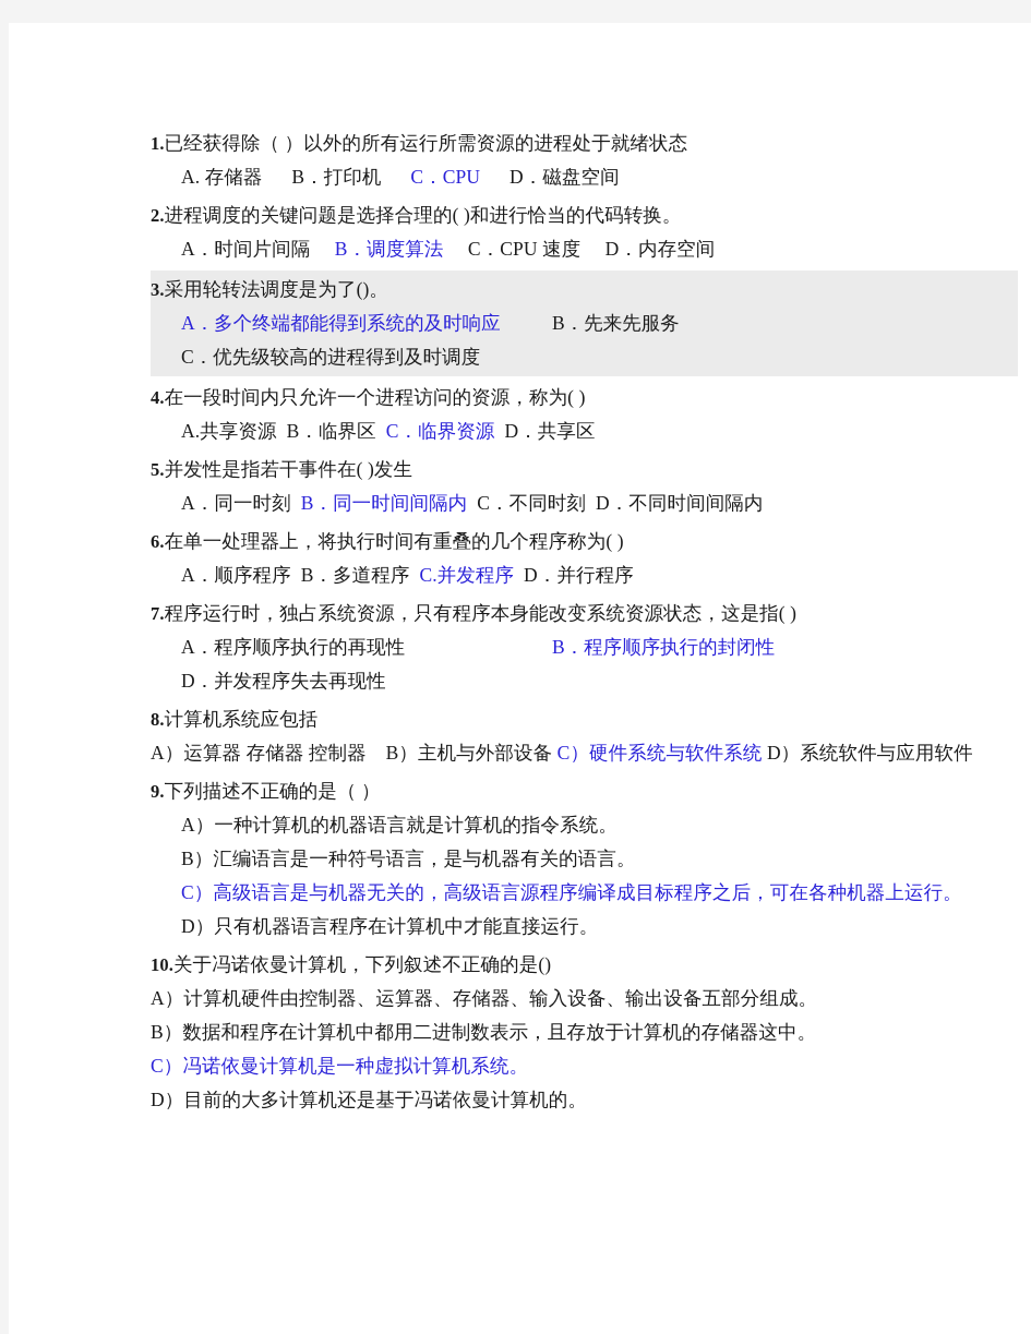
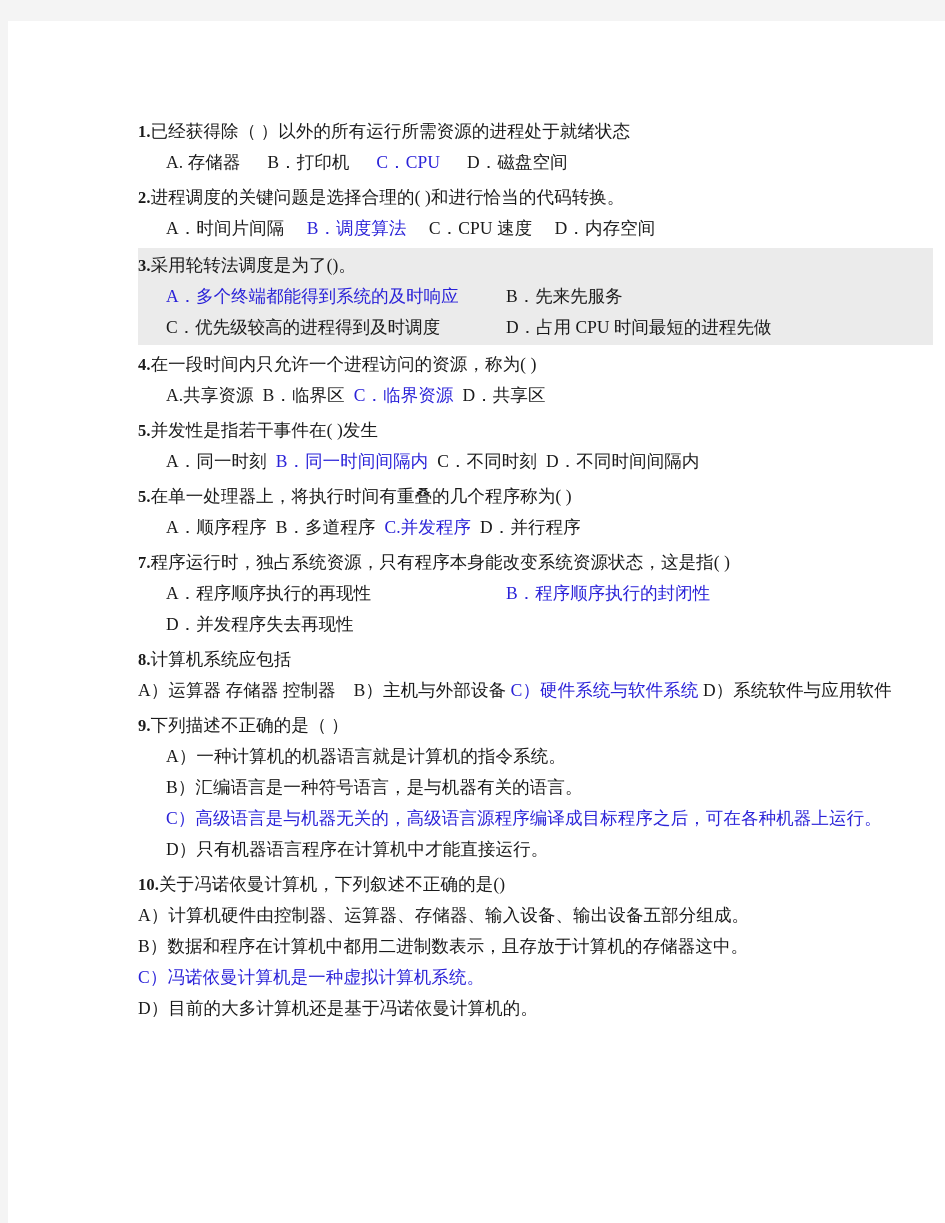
  1.已经获得除（ ）以外的所有运行所需资源的进程处于就绪状态
  A. 存储器 B．打印机 C．CPU D．磁盘空间
  2.进程调度的关键问题是选择合理的( )和进行恰当的代码转换。
  A．时间片间隔 B．调度算法 C．CPU 速度 D．内存空间
  3.采用轮转法调度是为了()。
  A．多个终端都能得到系统的及时响应
  B．先来先服务
  C．优先级较高的进程得到及时调度
+ D．占用 CPU 时间最短的进程先做
  4.在一段时间内只允许一个进程访问的资源，称为( )
  A.共享资源 B．临界区 C．临界资源 D．共享区
  5.并发性是指若干事件在( )发生
  A．同一时刻 B．同一时间间隔内 C．不同时刻 D．不同时间间隔内
- 6.在单一处理器上，将执行时间有重叠的几个程序称为( )
+ 5.在单一处理器上，将执行时间有重叠的几个程序称为( )
  A．顺序程序 B．多道程序 C.并发程序 D．并行程序
  7.程序运行时，独占系统资源，只有程序本身能改变系统资源状态，这是指( )
  A．程序顺序执行的再现性
  B．程序顺序执行的封闭性
  D．并发程序失去再现性
  8.计算机系统应包括
  A）运算器 存储器 控制器 B）主机与外部设备 C）硬件系统与软件系统 D）系统软件与应用软件
  9.下列描述不正确的是（ ）
  A）一种计算机的机器语言就是计算机的指令系统。
  B）汇编语言是一种符号语言，是与机器有关的语言。
  C）高级语言是与机器无关的，高级语言源程序编译成目标程序之后，可在各种机器上运行。
  D）只有机器语言程序在计算机中才能直接运行。
  10.关于冯诺依曼计算机，下列叙述不正确的是()
  A）计算机硬件由控制器、运算器、存储器、输入设备、输出设备五部分组成。
  B）数据和程序在计算机中都用二进制数表示，且存放于计算机的存储器这中。
  C）冯诺依曼计算机是一种虚拟计算机系统。
  D）目前的大多计算机还是基于冯诺依曼计算机的。
